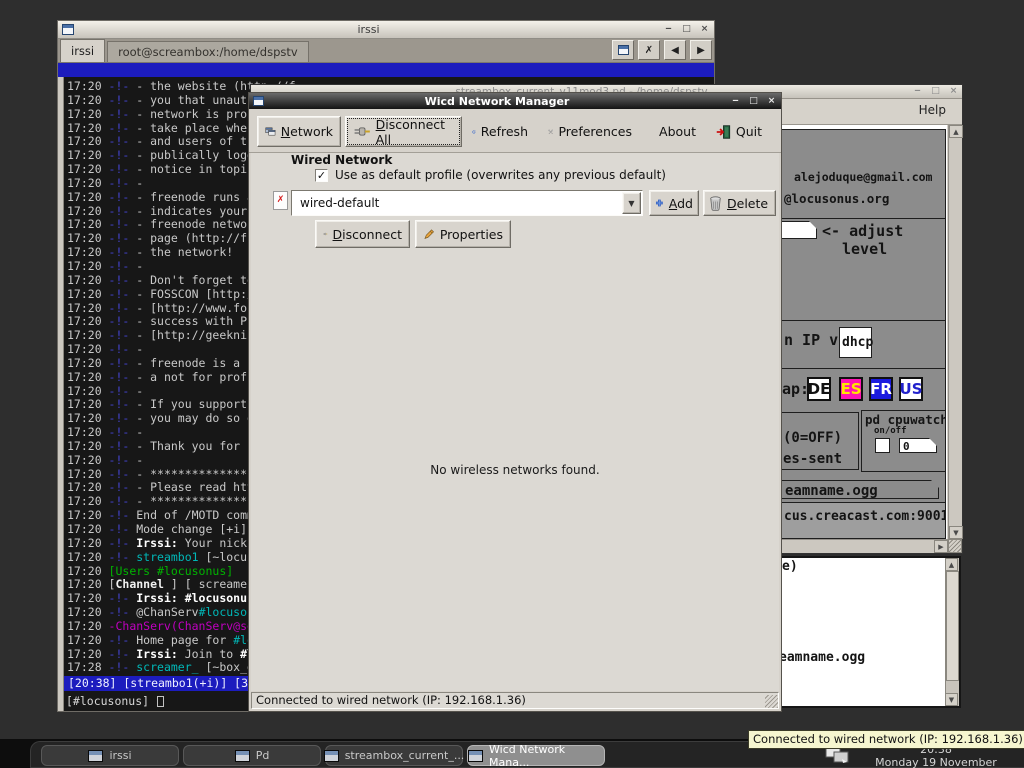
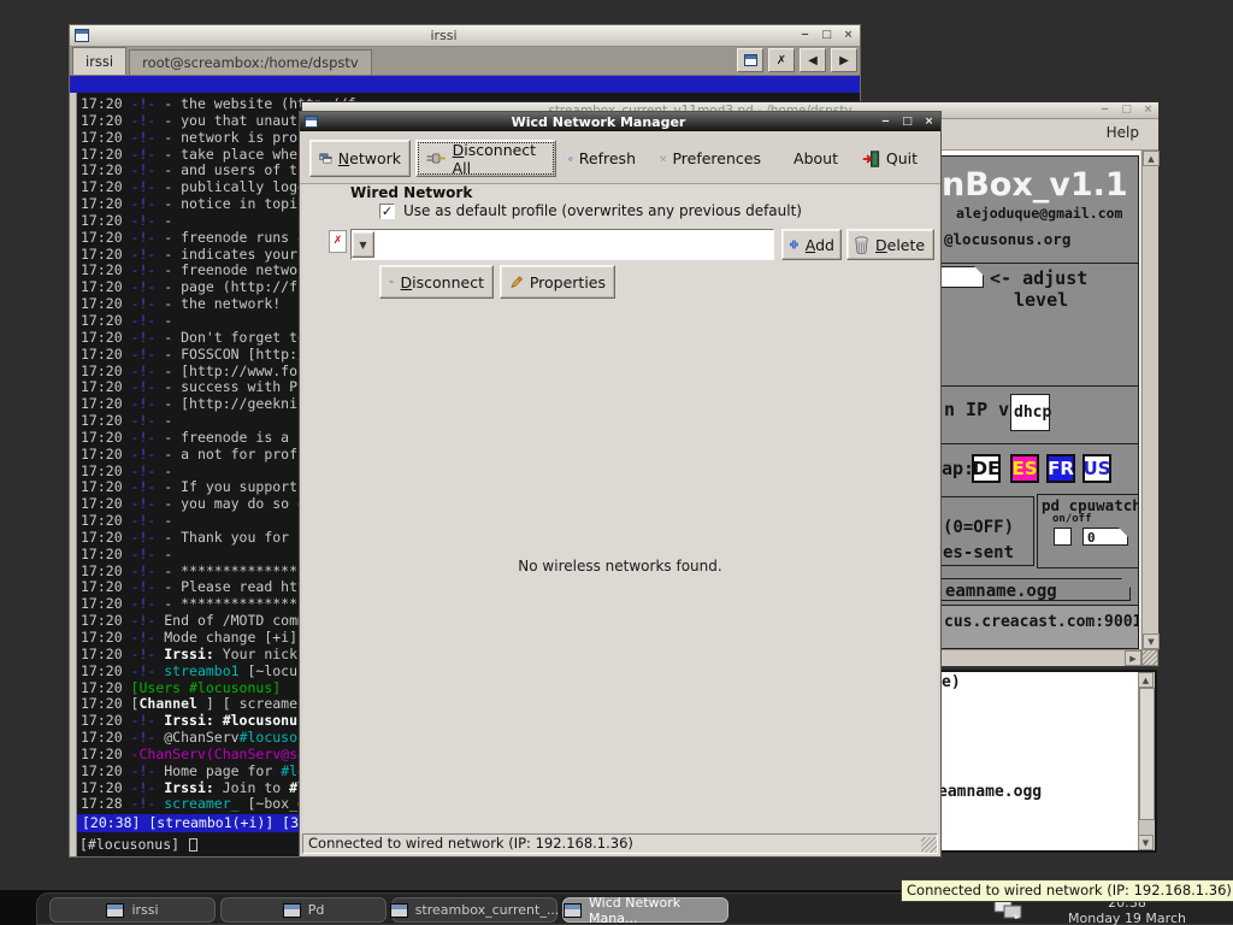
  irssi
  ‒
  □
  ×
  irssi
  root@screambox:/home/dspstv
  ✗
  ◀
  ▶
  17:20 -!- - the website (h
  17:20 -!- - you that unaut
  17:20 -!- - network is pro
  17:20 -!- - take place whe
  17:20 -!- - and users of t
  17:20 -!- - publically log
  17:20 -!- - notice in topi
  17:20 -!- -
  17:20 -!- - freenode runs
  17:20 -!- - indicates your
  17:20 -!- - freenode netwo
  17:20 -!- - page (http://f
  17:20 -!- - the network!
  17:20 -!- -
  17:20 -!- - Don't forget t
  17:20 -!- - FOSSCON [http:
  17:20 -!- - [http://www.fo
  17:20 -!- - success with P
  17:20 -!- - [http://geekni
  17:20 -!- -
  17:20 -!- - freenode is a
  17:20 -!- - a not for prof
  17:20 -!- -
  17:20 -!- - If you support
  17:20 -!- - you may do so
  17:20 -!- -
  17:20 -!- - Thank you for
  17:20 -!- -
  17:20 -!- - **************
  17:20 -!- - Please read ht
  17:20 -!- - **************
  17:20 -!- End of /MOTD com
  17:20 -!- Mode change [+i]
  17:20 -!- Irssi: Your nick
  17:20 -!- streambo1 [~locu
  17:20 [Users #locusonus]
  17:20 [Channel ] [ screame
  17:20 -!- Irssi: #locusonu
  17:20 -!- @ChanServ#locuso
  17:20 -ChanServ(ChanServ@s
  17:20 -!- Home page for #l
  17:20 -!- Irssi: Join to #
  17:28 -!- screamer_ [~box_
  [20:38] [streambo1(+i)] [3
  [#locusonus]
  ‒
  □
  ×
  Help
+ nBox_v1.1
  alejoduque@gmail.com
  @locusonus.org
  <- adjust
  level
  dhcp
  ap:
  DE
  ES
  FR
  US
  (0=OFF)
  es-sent
  pd cpuwatch
  on/off
  0
  eamname.ogg
  cus.creacast.com:9001
  ▲
  ▼
  ▶
  e)
  eamname.ogg
  ▲
  ▼
  Wicd Network Manager
  ‒
  □
  ×
  Network
  Disconnect All
  Refresh
  Preferences
  About
  Quit
  Wired Network
  ✓
  Use as default profile (overwrites any previous default)
  ✗
- wired-default
  ▼
  Add
  Delete
  Disconnect
  Properties
  No wireless networks found.
  Connected to wired network (IP: 192.168.1.36)
  irssi
  Pd
  streambox_current_...
  Wicd Network Mana...
  20:38
- Monday 19 November
+ Monday 19 March
  Connected to wired network (IP: 192.168.1.36)
